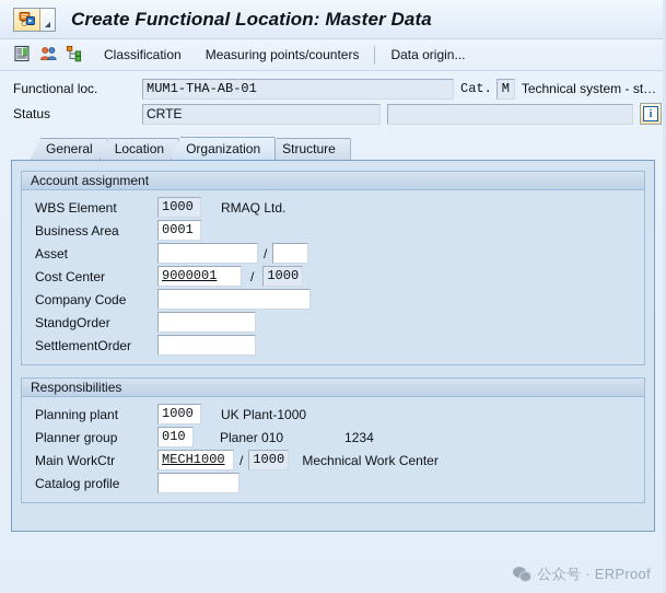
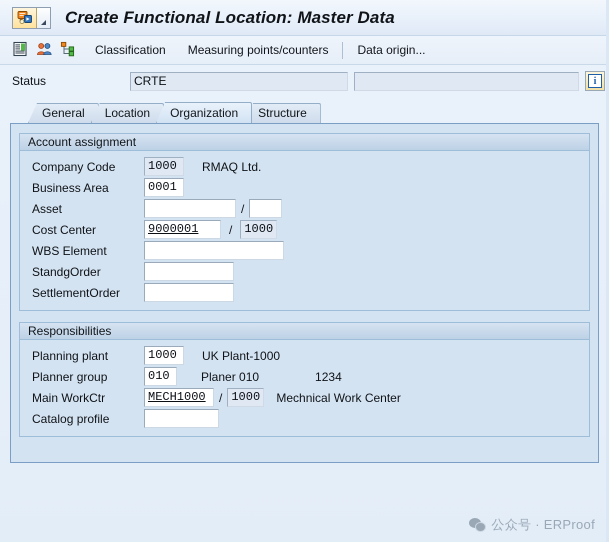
  Create Functional Location: Master Data
  Classification
  Measuring points/counters
  Data origin...
- Functional loc.
- MUM1-THA-AB-01
- Cat.
- M
- Technical system - st…
  Status
  CRTE
  i
  General
  Location
  Organization
  Structure
  Account assignment
- WBS Element
+ Company Code
  1000
  RMAQ Ltd.
  Business Area
  0001
  Asset
  /
  Cost Center
  9000001
  /
  1000
- Company Code
+ WBS Element
  StandgOrder
  SettlementOrder
  Responsibilities
  Planning plant
  1000
  UK Plant-1000
  Planner group
  010
  Planer 010
  1234
  Main WorkCtr
  MECH1000
  /
  1000
  Mechnical Work Center
  Catalog profile
  公众号 · ERProof
